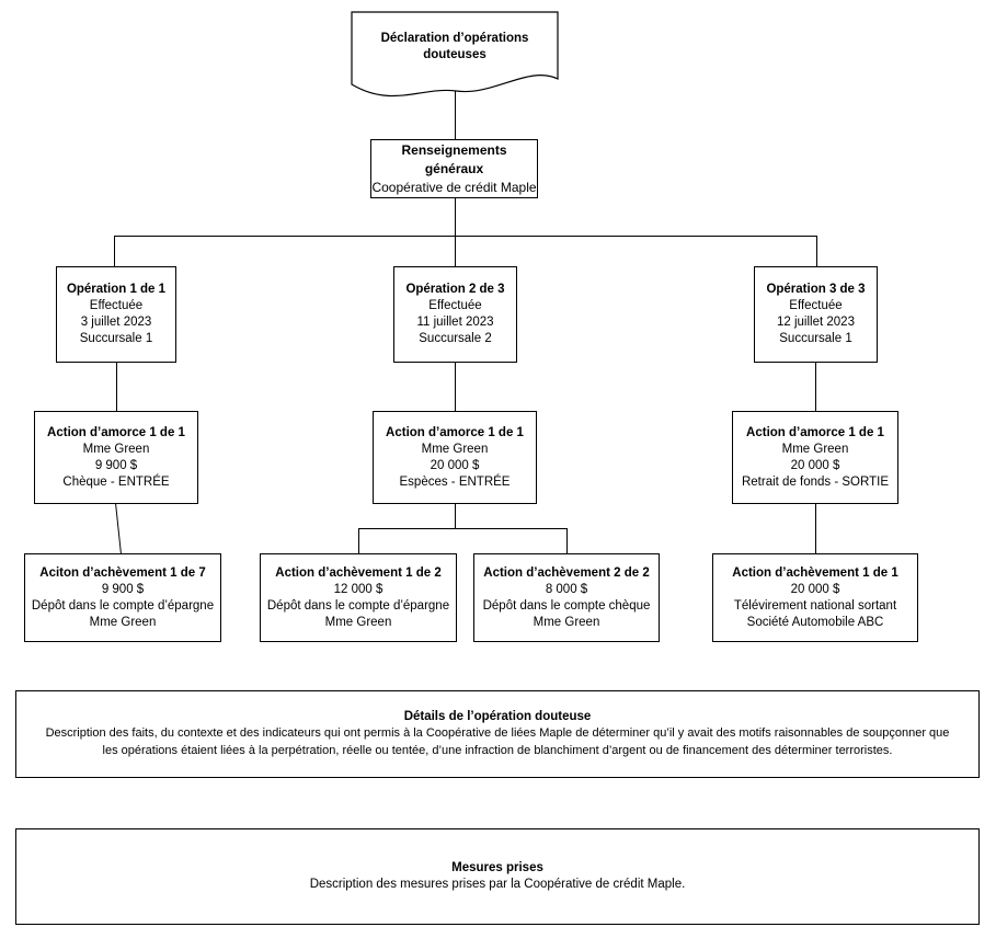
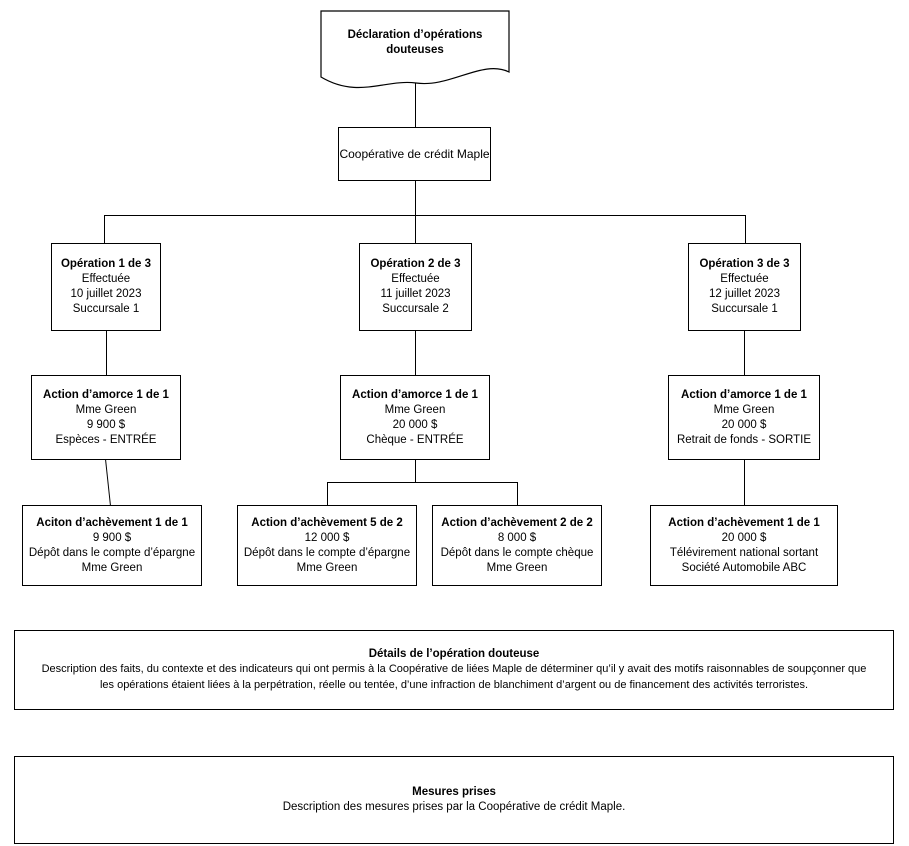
  Déclaration d’opérations douteuses
- Renseignements généraux
  Coopérative de crédit Maple
- Opération 1 de 1
+ Opération 1 de 3
  Effectuée
- 3 juillet 2023
+ 10 juillet 2023
  Succursale 1
  Opération 2 de 3
  Effectuée
  11 juillet 2023
  Succursale 2
  Opération 3 de 3
  Effectuée
  12 juillet 2023
  Succursale 1
  Action d’amorce 1 de 1
  Mme Green
  9 900 $
- Chèque - ENTRÉE
+ Espèces - ENTRÉE
  Action d’amorce 1 de 1
  Mme Green
  20 000 $
- Espèces - ENTRÉE
+ Chèque - ENTRÉE
  Action d’amorce 1 de 1
  Mme Green
  20 000 $
  Retrait de fonds - SORTIE
- Aciton d’achèvement 1 de 7
+ Aciton d’achèvement 1 de 1
  9 900 $
  Dépôt dans le compte d’épargne
  Mme Green
- Action d’achèvement 1 de 2
+ Action d’achèvement 5 de 2
  12 000 $
  Dépôt dans le compte d’épargne
  Mme Green
  Action d’achèvement 2 de 2
  8 000 $
  Dépôt dans le compte chèque
  Mme Green
  Action d’achèvement 1 de 1
  20 000 $
  Télévirement national sortant
  Société Automobile ABC
  Détails de l’opération douteuse
  Description des faits, du contexte et des indicateurs qui ont permis à la Coopérative de liées Maple de déterminer qu’il y avait des motifs raisonnables de soupçonner que
- les opérations étaient liées à la perpétration, réelle ou tentée, d’une infraction de blanchiment d’argent ou de financement des déterminer terroristes.
+ les opérations étaient liées à la perpétration, réelle ou tentée, d’une infraction de blanchiment d’argent ou de financement des activités terroristes.
  Mesures prises
  Description des mesures prises par la Coopérative de crédit Maple.
